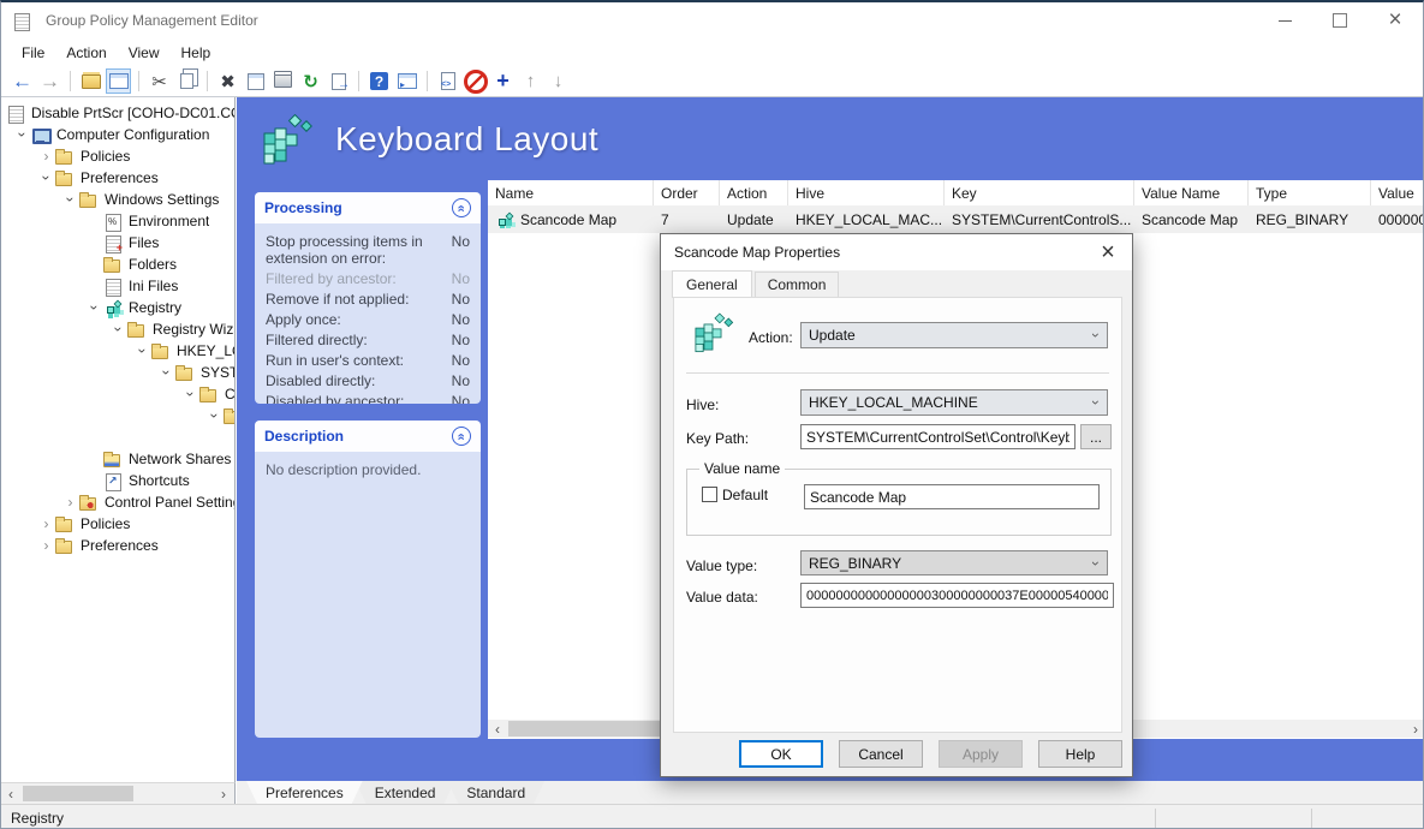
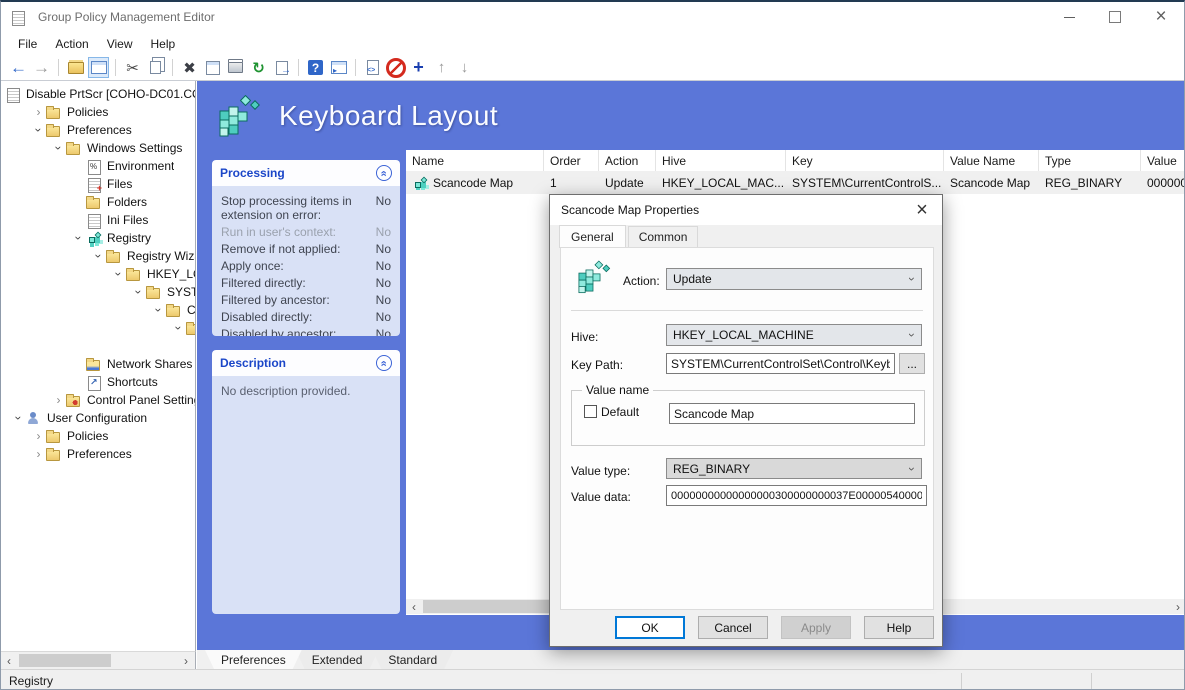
  Group Policy Management Editor
  File
  Action
  View
  Help
  Disable PrtScr [COHO-DC01.C
- Computer Configuration
  ›
  Policies
  Preferences
  Windows Settings
  Environment
  Files
  Folders
  Ini Files
  Registry
  Registry Wiz
  HKEY_L
  SYST
  Network Shares
  Shortcuts
  ›
  Control Panel Settin
+ User Configuration
  ›
  Policies
  ›
  Preferences
  ‹
  ›
  Keyboard Layout
  Processing
  Stop processing items in extension on error:
  No
- Filtered by ancestor:
+ Run in user's context:
  No
  Remove if not applied:
  No
  Apply once:
  No
  Filtered directly:
  No
- Run in user's context:
+ Filtered by ancestor:
  No
  Disabled directly:
  No
  Disabled by ancestor:
  No
  Description
  No description provided.
  Name
  Order
  Action
  Hive
  Key
  Value Name
  Type
  Value
  Scancode Map
- 7
+ 1
  Update
  HKEY_LOCAL_MAC...
  SYSTEM\CurrentControlS...
  Scancode Map
  REG_BINARY
  000000
  ‹
  ›
  Preferences
  Extended
  Standard
  Registry
  Scancode Map Properties
  General
  Common
  Action:
  Update
  Hive:
  HKEY_LOCAL_MACHINE
  Key Path:
  SYSTEM\CurrentControlSet\Control\Keyb
  ...
  Value name
  Default
  Scancode Map
  Value type:
  REG_BINARY
  Value data:
  00000000000000000300000000037E00000540000
  OK
  Cancel
  Apply
  Help
